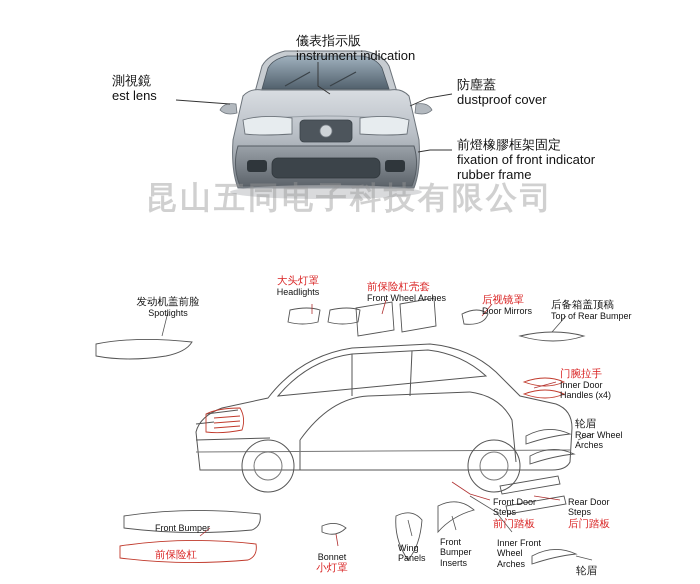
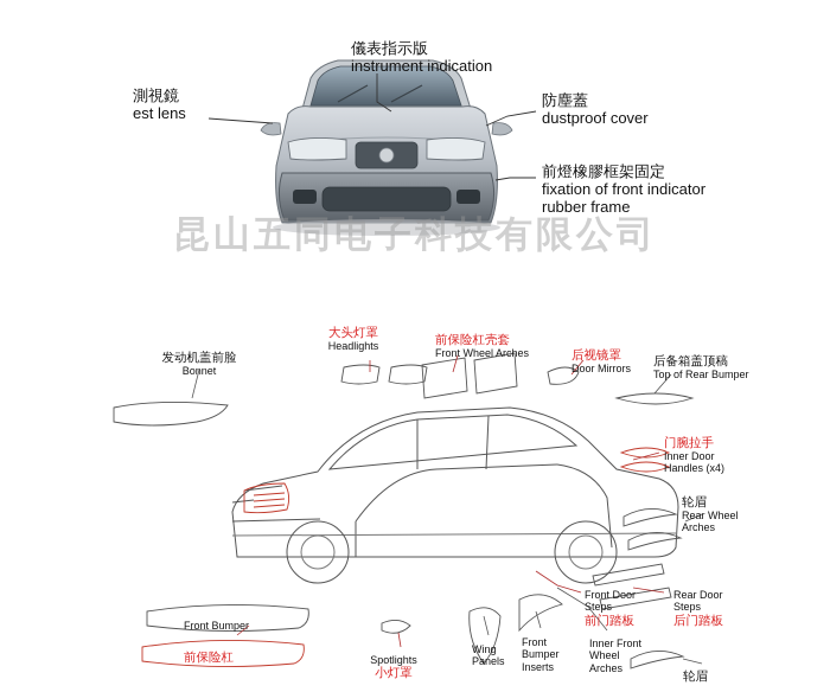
  昆山五同电子科技有限公司
  儀表指示版
  instrument indication
  測視鏡
  est lens
  防塵蓋
  dustproof cover
  前燈橡膠框架固定
  fixation of front indicator rubber frame
  大头灯罩
  Headlights
  前保险杠壳套
  Front Wheel Arches
  发动机盖前脸
- Spotlights
+ Bonnet
  后视镜罩
  Door Mirrors
  后备箱盖顶稿
  Top of Rear Bumper
  门腕拉手
  Inner Door Handles (x4)
  轮眉
  Rear Wheel Arches
  Rear Door Steps
  后门踏板
  轮眉
  Front Bumper
  前保险杠
- Bonnet
+ Spotlights
  小灯罩
  Wing Panels
  Front Bumper Inserts
  Front Door Steps
  前门踏板
  Inner Front Wheel Arches
